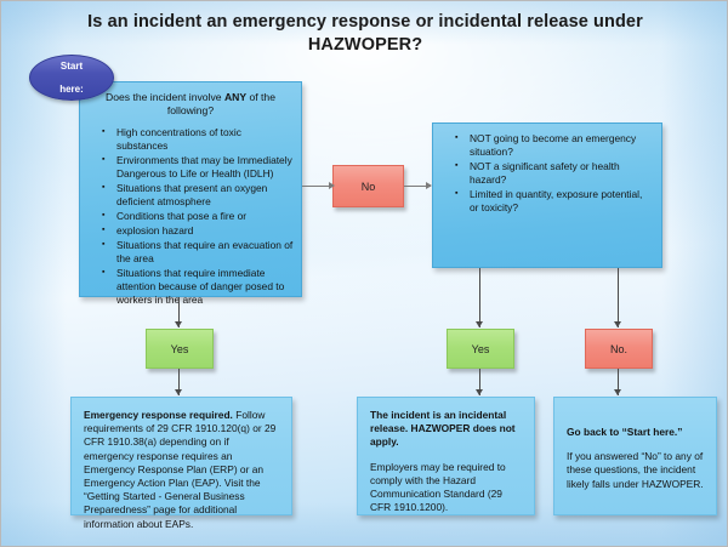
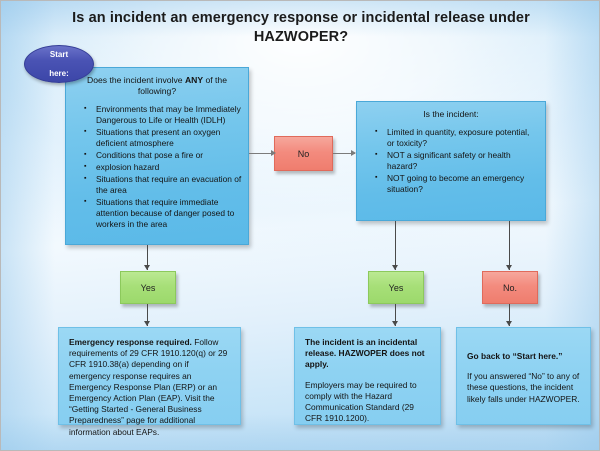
  Is an incident an emergency response or incidental release under HAZWOPER?
  Start
  here:
  Does the incident involve ANY of the following?
- High concentrations of toxic substances
  Environments that may be Immediately Dangerous to Life or Health (IDLH)
  Situations that present an oxygen deficient atmosphere
  Conditions that pose a fire or
  explosion hazard
  Situations that require an evacuation of the area
  Situations that require immediate attention because of danger posed to workers in the area
  No
+ Is the incident:
- NOT going to become an emergency situation?
+ Limited in quantity, exposure potential, or toxicity?
  NOT a significant safety or health hazard?
- Limited in quantity, exposure potential, or toxicity?
+ NOT going to become an emergency situation?
  Yes
  Yes
  No.
  Emergency response required. Follow requirements of 29 CFR 1910.120(q) or 29 CFR 1910.38(a) depending on if emergency response requires an Emergency Response Plan (ERP) or an Emergency Action Plan (EAP). Visit the “Getting Started - General Business Preparedness” page for additional information about EAPs.
  The incident is an incidental release. HAZWOPER does not apply.
  Employers may be required to comply with the Hazard Communication Standard (29 CFR 1910.1200).
  Go back to “Start here.”
  If you answered “No” to any of these questions, the incident likely falls under HAZWOPER.
